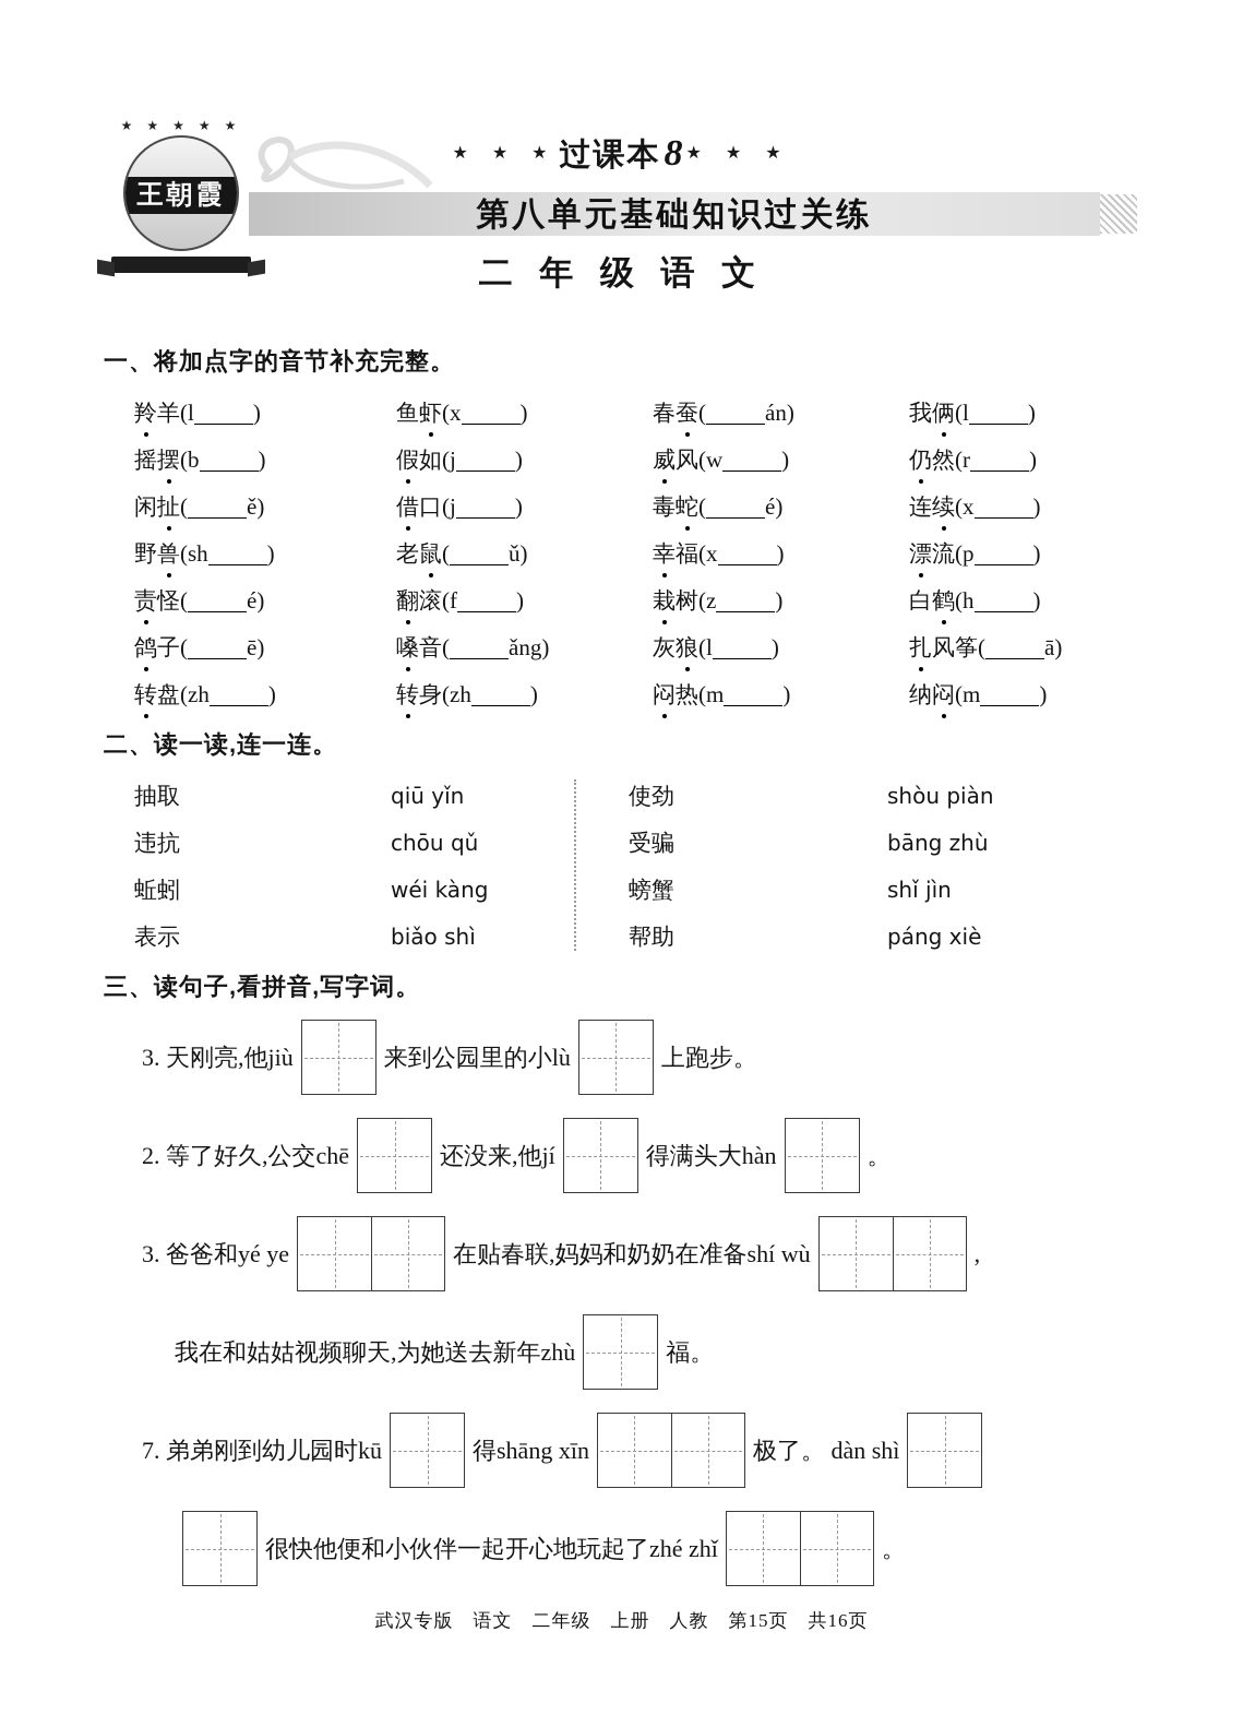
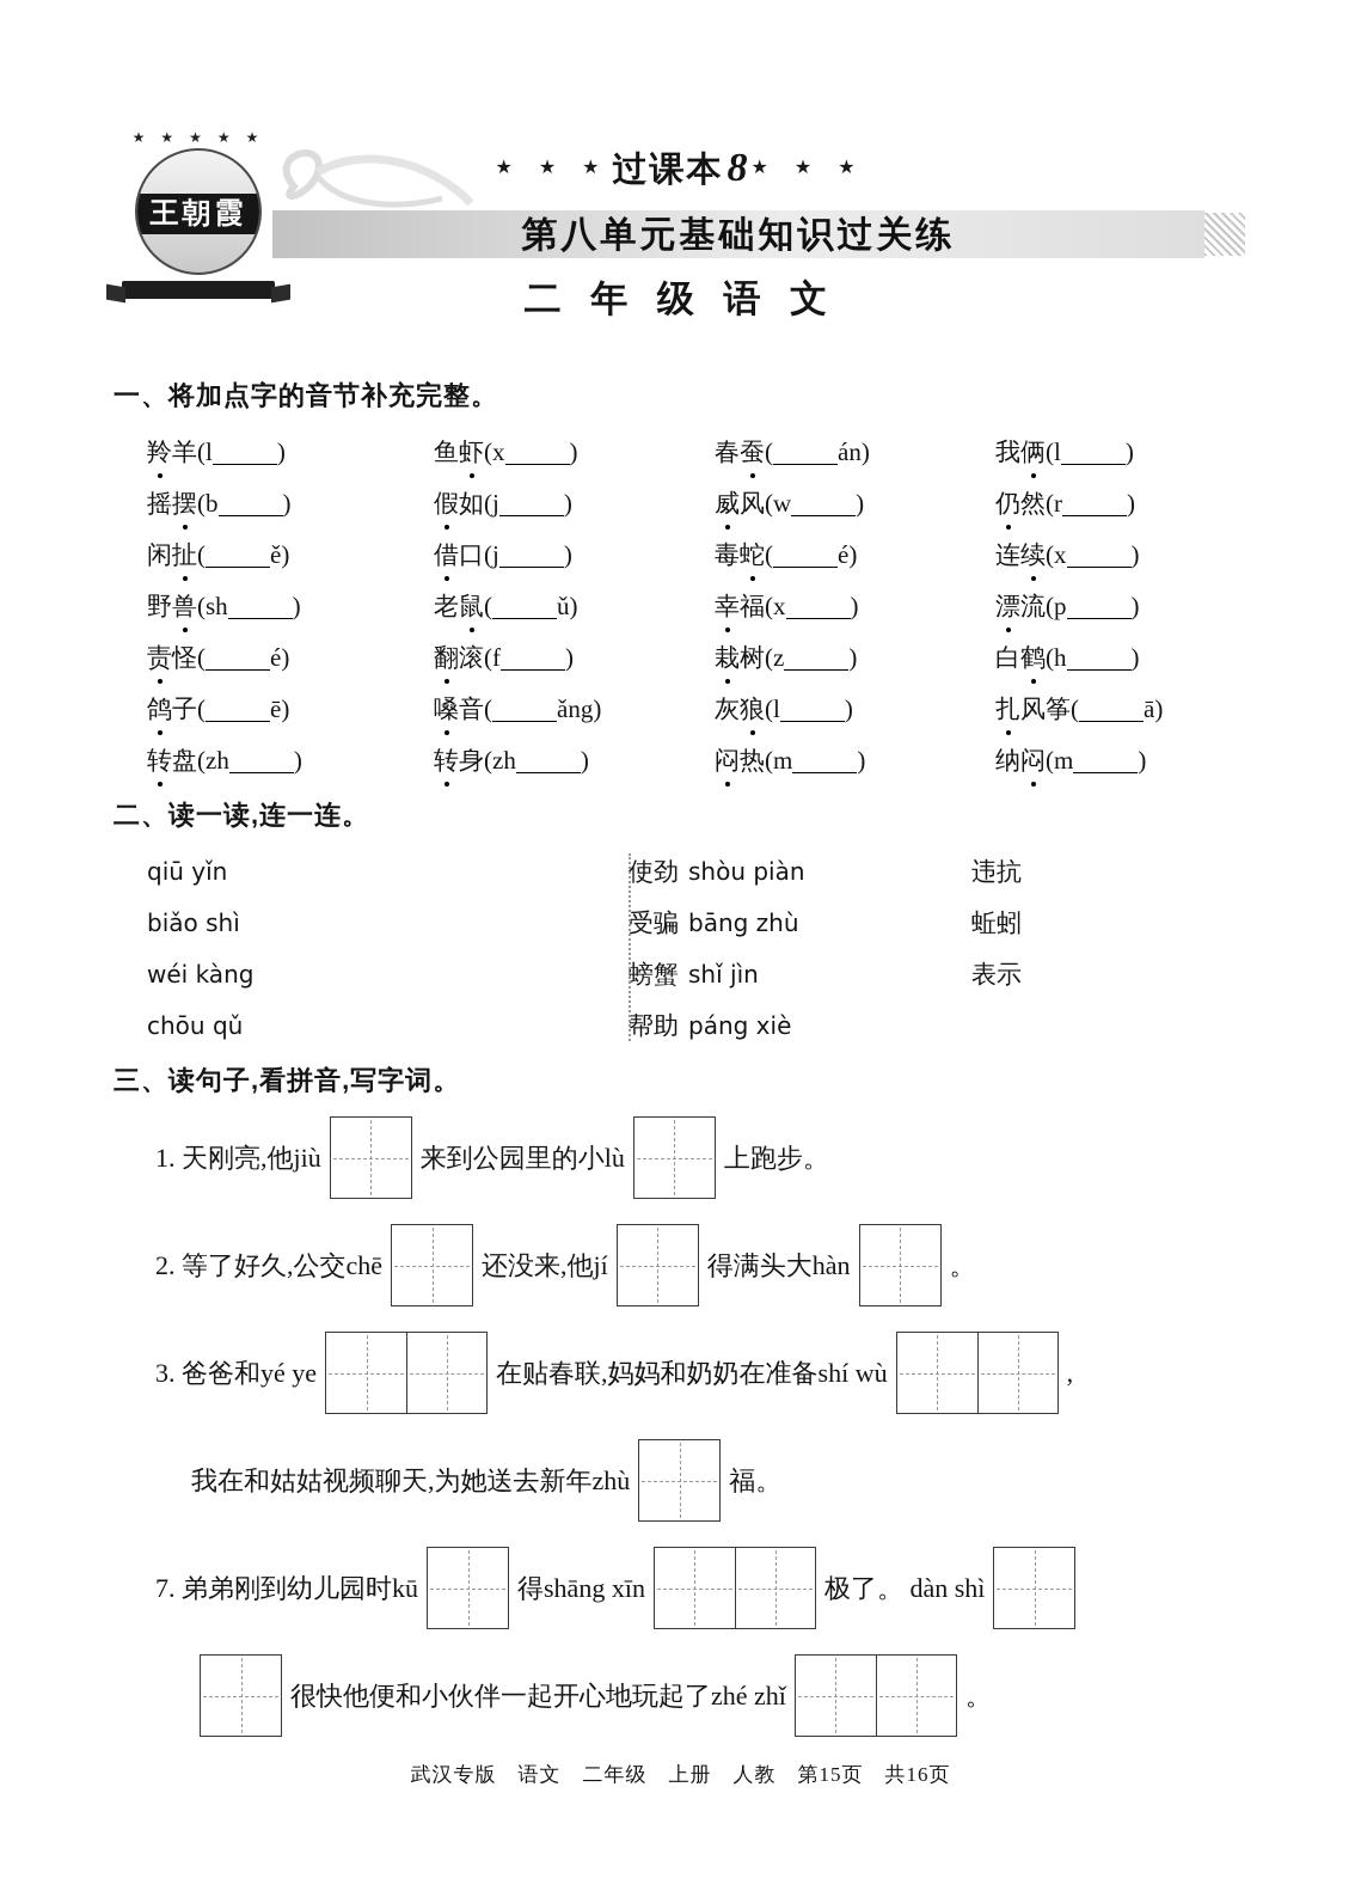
  ★ ★ ★ ★ ★
  王朝霞
  ★ ★ ★过课本8 ★ ★ ★
  第八单元基础知识过关练
  二 年 级 语 文
  一、将加点字的音节补充完整。
  羚羊(l )
  鱼虾(x )
  春蚕( án)
  我俩(l )
  摇摆(b )
  假如(j )
  威风(w )
  仍然(r )
  闲扯( ě)
  借口(j )
  毒蛇( é)
  连续(x )
  野兽(sh )
  老鼠( ǔ)
  幸福(x )
  漂流(p )
  责怪( é)
  翻滚(f )
  栽树(z )
  白鹤(h )
  鸽子( ē)
  嗓音( ǎng)
  灰狼(l )
  扎风筝( ā)
  转盘(zh )
  转身(zh )
  闷热(m )
  纳闷(m )
  二、读一读,连一连。
- 抽取
  qiū yǐn
  使劲
  shòu piàn
  违抗
- chōu qǔ
+ biǎo shì
  受骗
  bāng zhù
  蚯蚓
  wéi kàng
  螃蟹
  shǐ jìn
  表示
- biǎo shì
+ chōu qǔ
  帮助
  páng xiè
  三、读句子,看拼音,写字词。
- 3. 天刚亮,他jiù
+ 1. 天刚亮,他jiù
  来到公园里的小lù
  上跑步。
  2. 等了好久,公交chē
  还没来,他jí
  得满头大hàn
  。
  3. 爸爸和yé ye
  在贴春联,妈妈和奶奶在准备shí wù
  ,
  我在和姑姑视频聊天,为她送去新年zhù
  福。
  7. 弟弟刚到幼儿园时kū
  得shāng xīn
  极了。 dàn shì
  很快他便和小伙伴一起开心地玩起了zhé zhǐ
  。
  武汉专版 语文 二年级 上册 人教 第15页 共16页
